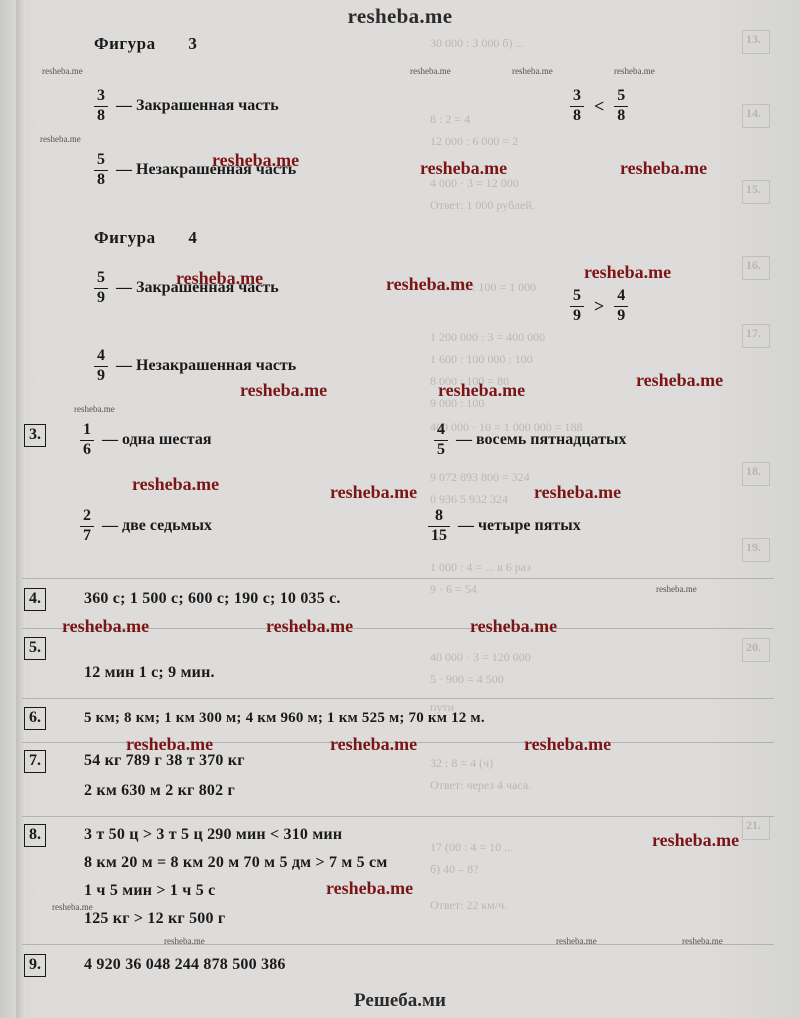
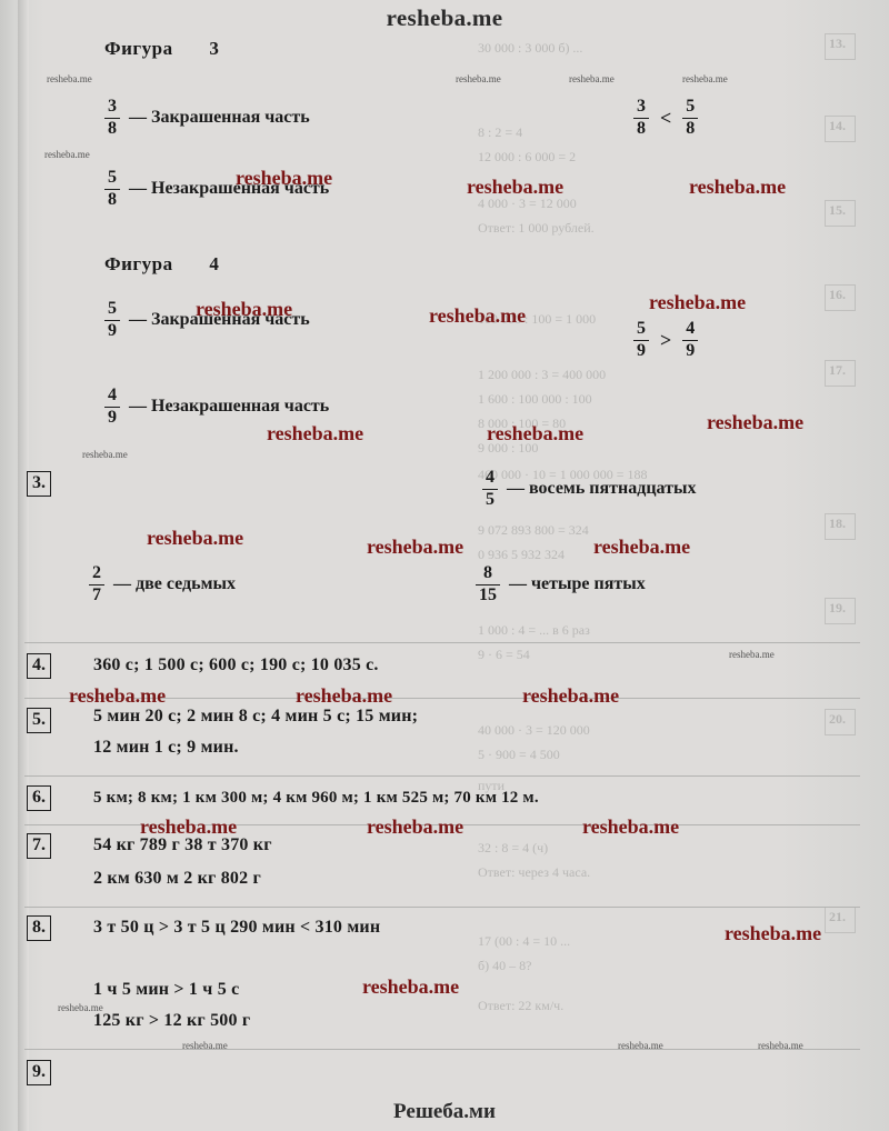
  13.
  14.
  15.
  16.
  17.
  18.
  19.
  20.
  21.
  30 000 : 3 000 б) ...
  8 : 2 = 4
  12 000 : 6 000 = 2
  4 000 · 3 = 12 000
  Ответ: 1 000 рублей.
  100 000 : 100 = 1 000
  1 200 000 : 3 = 400 000
  1 600 : 100 000 : 100
  8 000 : 100 = 80
  9 000 : 100
  460 000 · 10 = 1 000 000 = 188
  9 072 893 800 = 324
  0 936 5 932 324
  Ответ: через 4 часа.
  Ответ: 22 км/ч.
  1 000 : 4 = ... в 6 раз
  9 · 6 = 54
  40 000 · 3 = 120 000
  5 · 900 = 4 500
  пути
  32 : 8 = 4 (ч)
  17 (00 : 4 = 10 ...
  б) 40 – 8?
  resheba.me
  Решеба.ми
  Фигура 3
  3
  8
  — Закрашенная часть
  3
  8
  <
  5
  8
  5
  8
  — Незакрашенная часть
  Фигура 4
  5
  9
  — Закрашенная часть
  5
  9
  >
  4
  9
  4
  9
  — Незакрашенная часть
  3.
- 1
- 6
- — одна шестая
  4
  5
  — восемь пятнадцатых
  2
  7
  — две седьмых
  8
  15
  — четыре пятых
  4.
  360 с; 1 500 с; 600 с; 190 с; 10 035 с.
  5.
+ 5 мин 20 с; 2 мин 8 с; 4 мин 5 с; 15 мин;
  12 мин 1 с; 9 мин.
  6.
  5 км; 8 км; 1 км 300 м; 4 км 960 м; 1 км 525 м; 70 км 12 м.
  7.
  54 кг 789 г 38 т 370 кг
  2 км 630 м 2 кг 802 г
  8.
  3 т 50 ц > 3 т 5 ц 290 мин < 310 мин
- 8 км 20 м = 8 км 20 м 70 м 5 дм > 7 м 5 см
  1 ч 5 мин > 1 ч 5 с
  125 кг > 12 кг 500 г
  9.
- 4 920 36 048 244 878 500 386
  resheba.me
  resheba.me
  resheba.me
  resheba.me
  resheba.me
  resheba.me
  resheba.me
  resheba.me
  resheba.me
  resheba.me
  resheba.me
  resheba.me
  resheba.me
  resheba.me
  resheba.me
  resheba.me
  resheba.me
  resheba.me
  resheba.me
  resheba.me
  resheba.me
  resheba.me
  resheba.me
  resheba.me
  resheba.me
  resheba.me
  resheba.me
  resheba.me
  resheba.me
  resheba.me
  resheba.me
